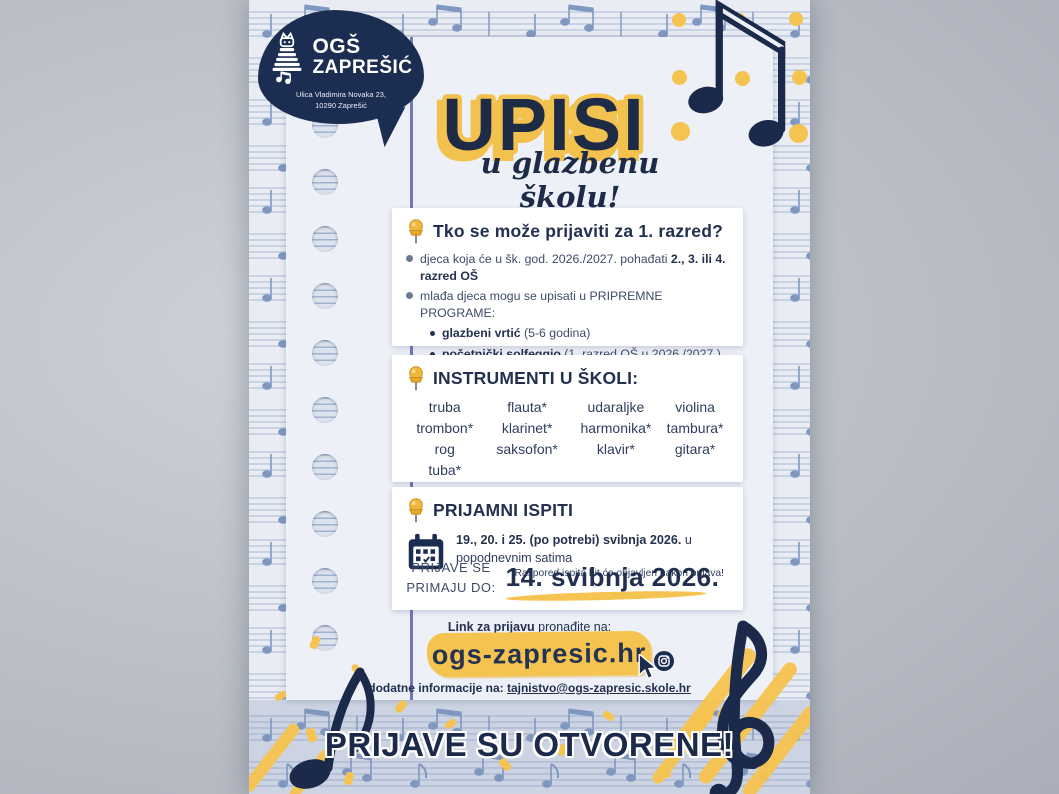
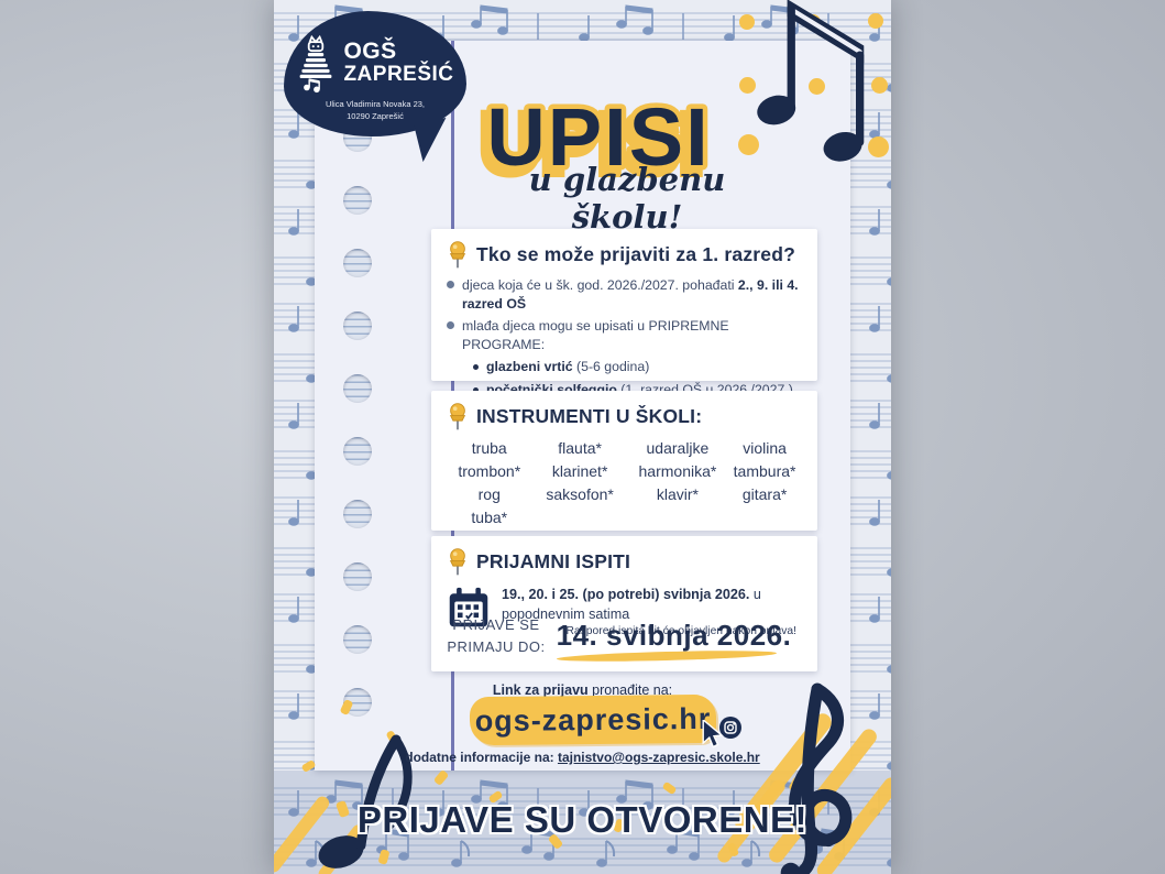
  OGŠ
  ZAPREŠIĆ
  Ulica Vladimira Novaka 23,
  10290 Zaprešić
  UPISI
  u glazbenu školu!
  Tko se može prijaviti za 1. razred?
- djeca koja će u šk. god. 2026./2027. pohađati 2., 3. ili 4. razred OŠ
+ djeca koja će u šk. god. 2026./2027. pohađati 2., 9. ili 4. razred OŠ
  mlađa djeca mogu se upisati u PRIPREMNE PROGRAME:
  glazbeni vrtić (5-6 godina)
  početnički solfeggio (1. razred OŠ u 2026./2027.)
  INSTRUMENTI U ŠKOLI:
  truba
  flauta*
  udaraljke
  violina
  trombon*
  klarinet*
  harmonika*
  tambura*
  rog
  saksofon*
  klavir*
  gitara*
  tuba*
  PRIJAMNI ISPITI
  19., 20. i 25. (po potrebi) svibnja 2026. u popodnevnim satima
  Raspored ispita bit će objavljen nakon prijava!
  PRIJAVE SE
  PRIMAJU DO:
  14. svibnja 2026.
  Link za prijavu pronađite na:
  ogs-zapresic.hr
  dodatne informacije na: tajnistvo@ogs-zapresic.skole.hr
  PRIJAVE SU OTVORENE!
